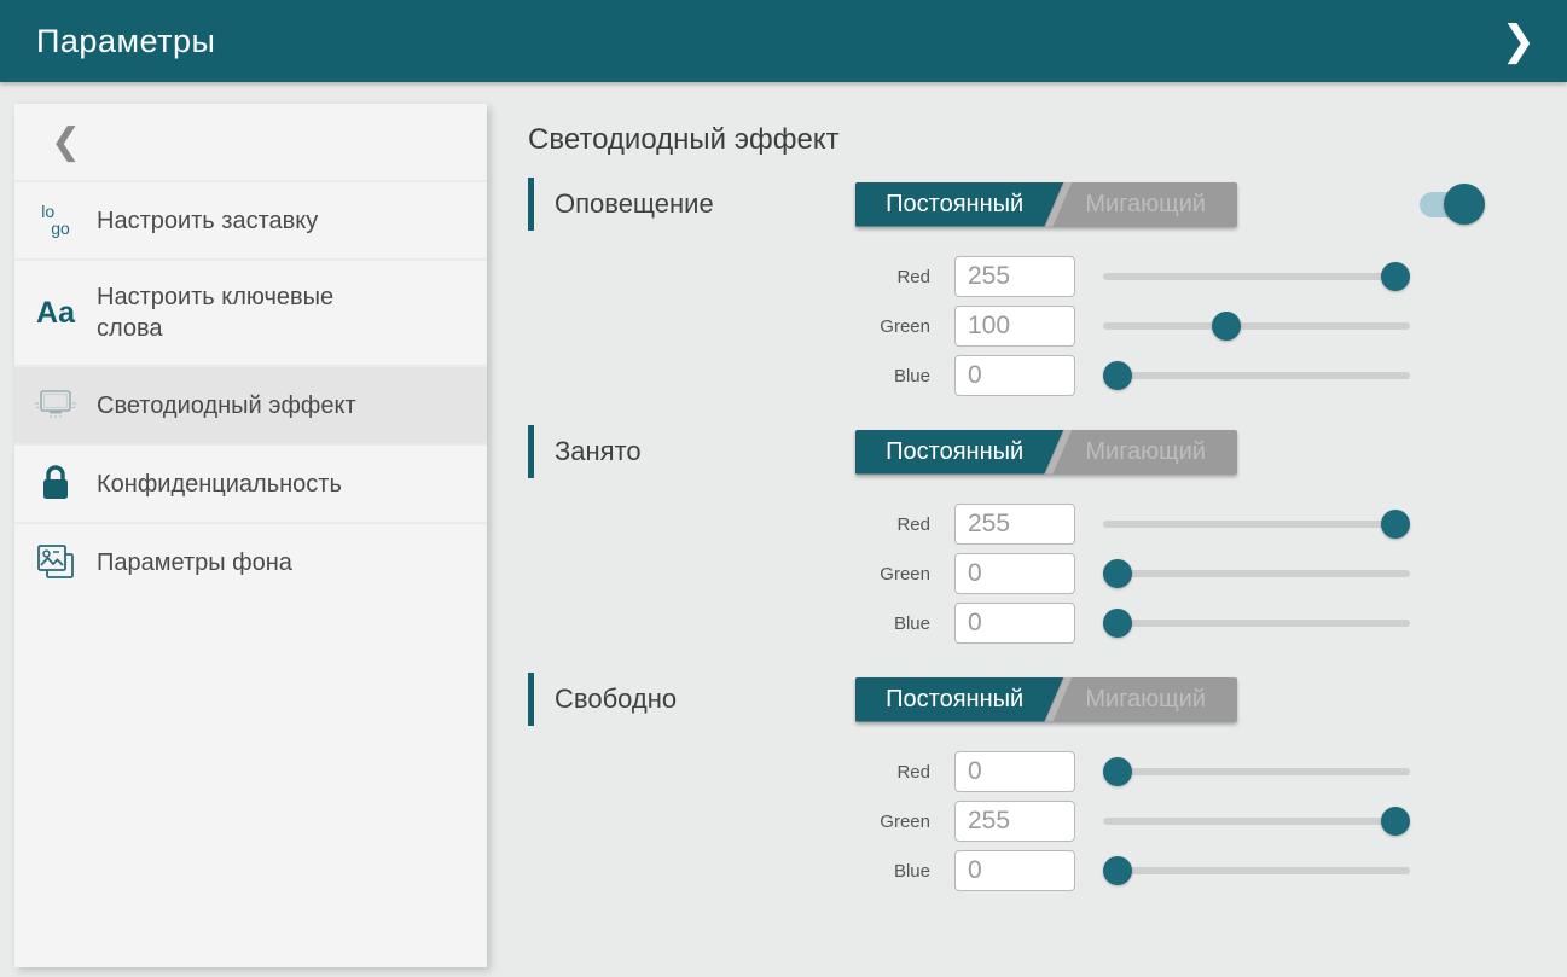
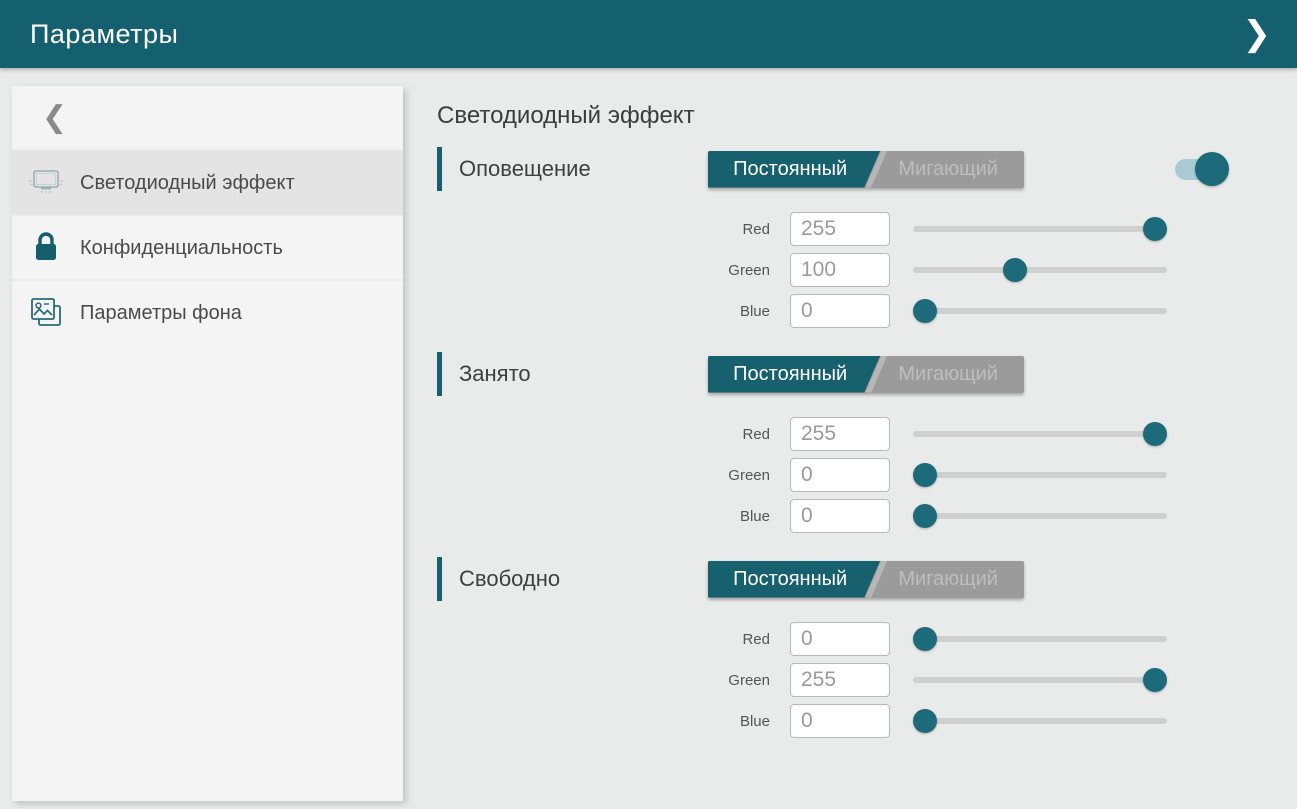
  Параметры
  ❯
  ❮
- lo
- go
- Настроить заставку
- Aa
- Настроить ключевые слова
  Светодиодный эффект
  Конфиденциальность
  Параметры фона
  Светодиодный эффект
  Оповещение
  Мигающий
  Постоянный
  Red
  255
  Green
  100
  Blue
  0
  Занято
  Мигающий
  Постоянный
  Red
  255
  Green
  0
  Blue
  0
  Свободно
  Мигающий
  Постоянный
  Red
  0
  Green
  255
  Blue
  0
